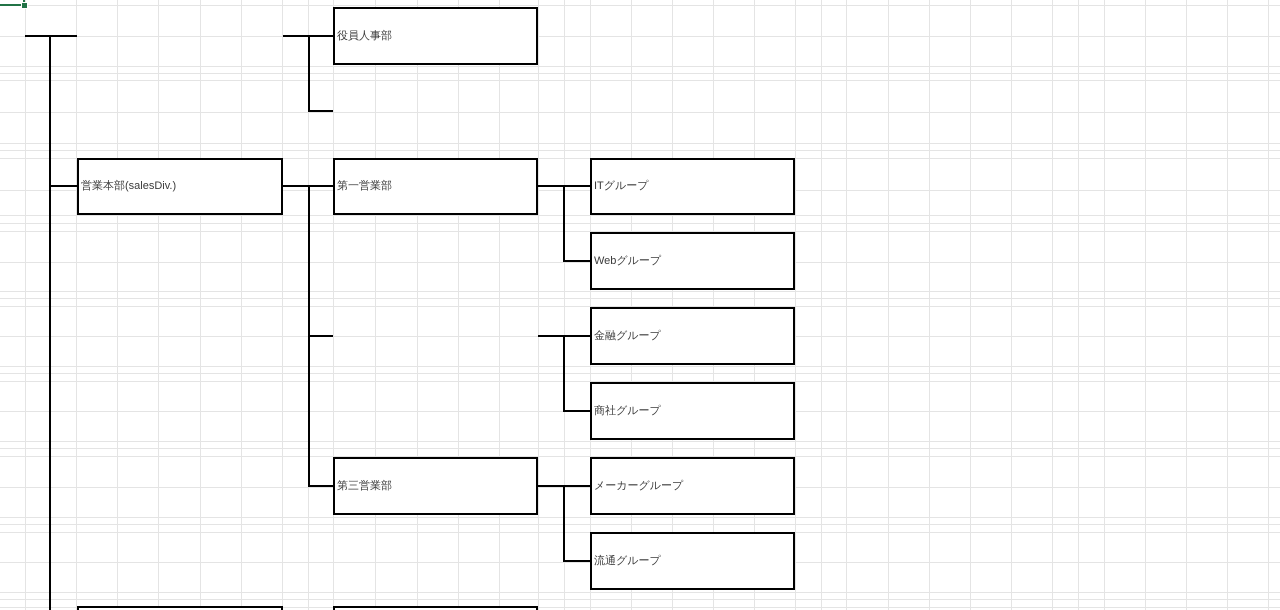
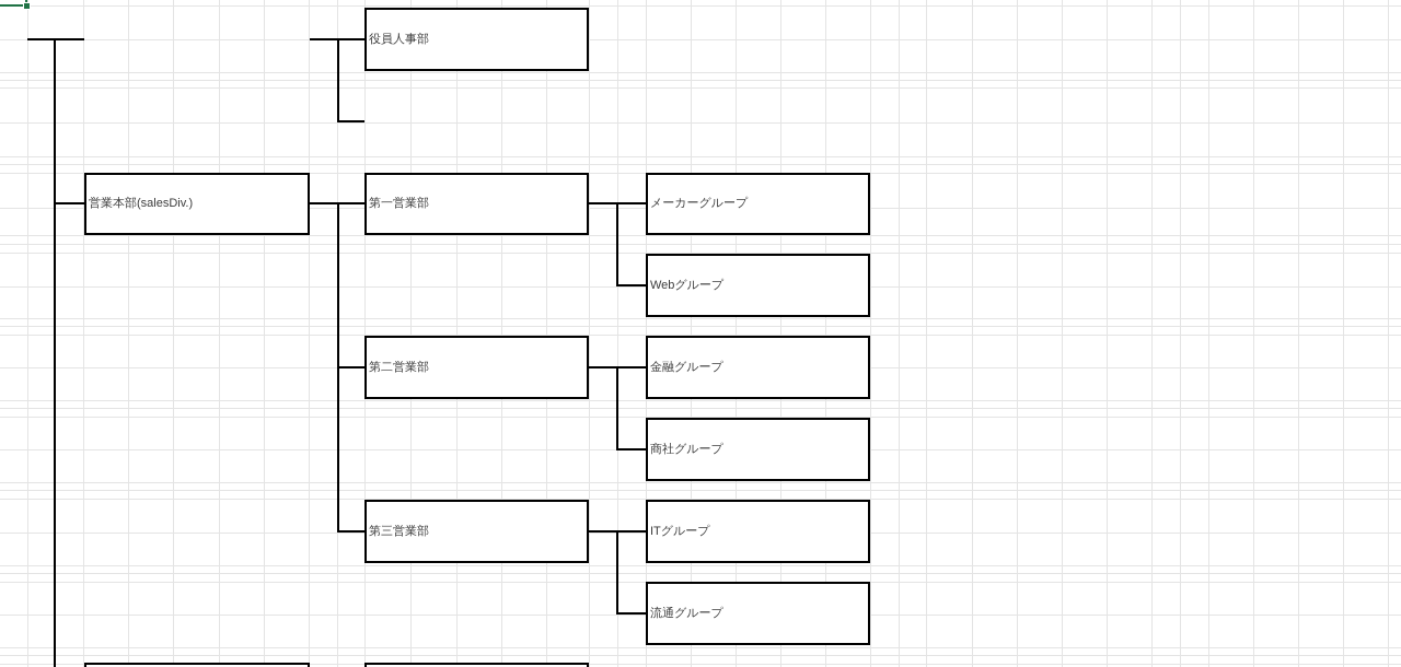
  役員人事部
  営業本部(salesDiv.)
  第一営業部
- ITグループ
+ メーカーグループ
  Webグループ
+ 第二営業部
  金融グループ
  商社グループ
  第三営業部
- メーカーグループ
+ ITグループ
  流通グループ
